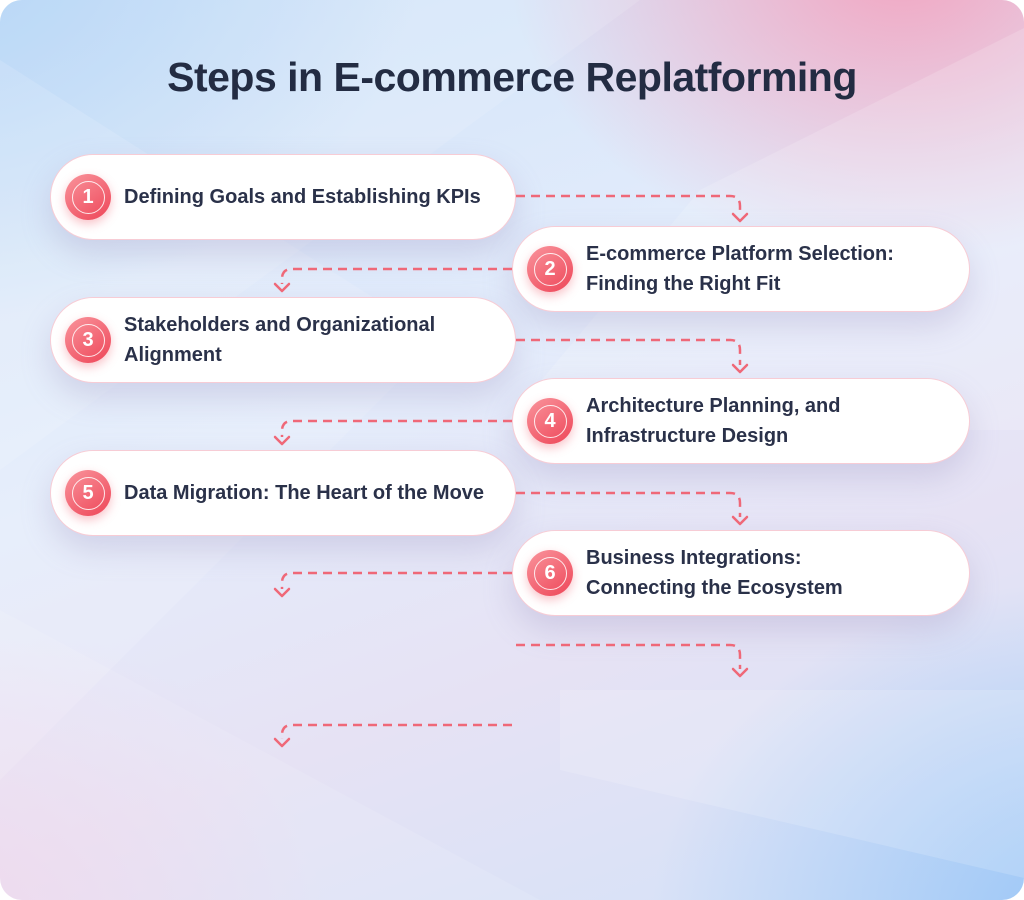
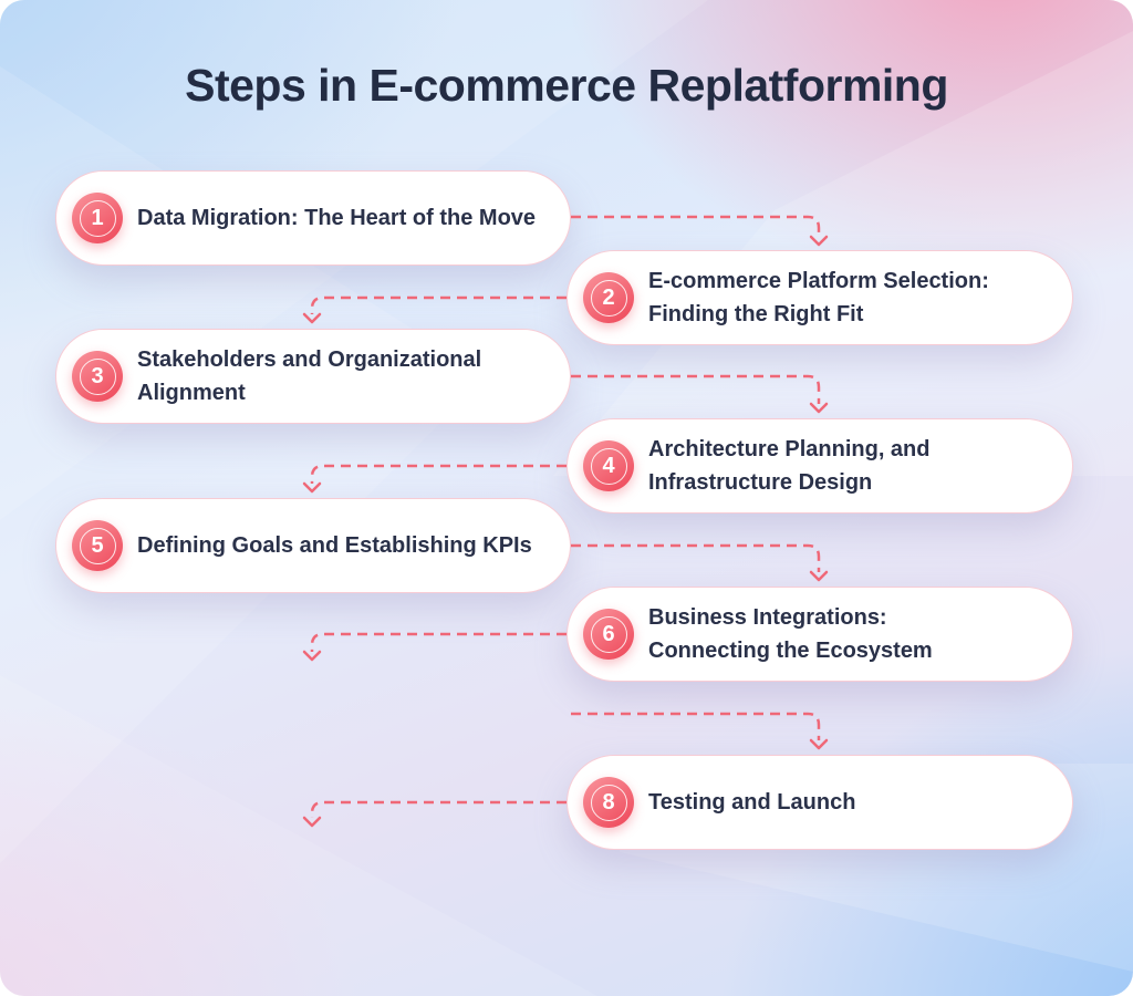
  Steps in E-commerce Replatforming
  1
- Defining Goals and Establishing KPIs
+ Data Migration: The Heart of the Move
  2
  E-commerce Platform Selection:
  Finding the Right Fit
  3
  Stakeholders and Organizational
  Alignment
  4
  Architecture Planning, and
  Infrastructure Design
  5
- Data Migration: The Heart of the Move
+ Defining Goals and Establishing KPIs
  6
  Business Integrations:
  Connecting the Ecosystem
+ 8
+ Testing and Launch
